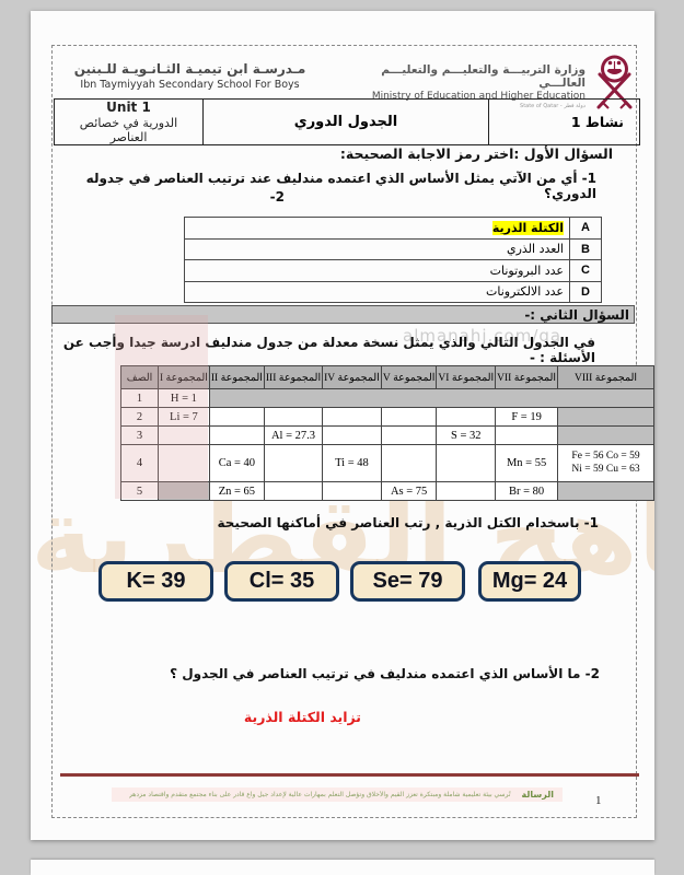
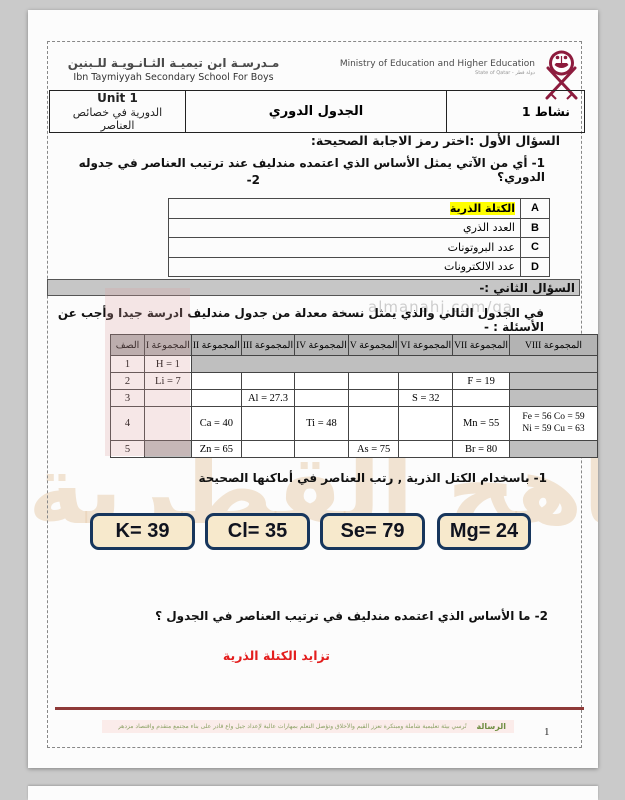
  almanahj.com/qa
  مـدرسـة ابن تيميـة الثـانـويـة للـبنين
  Ibn Taymiyyah Secondary School For Boys
- وزارة التربيـــة والتعليـــم والتعليـــم العالـــي
  Ministry of Education and Higher Education
  نشاط 1	الجدول الدوري	Unit 1 الدورية في خصائص العناصر
  السؤال الأول :اختر رمز الاجابة الصحيحة:
  1- أي من الآتي يمثل الأساس الذي اعتمده مندليف عند ترتيب العناصر في جدوله الدوري؟
  2-
  A	الكتلة الذرية
  B	العدد الذري
  C	عدد البروتونات
  D	عدد الالكترونات
  السؤال الثاني :-
  في الجدول التالي والذي يمثل نسخة معدلة من جدول مندليف ادرسة جيدا وأجب عن الأسئلة : -
  الصف	المجموعة I	المجموعة II	المجموعة III	المجموعة IV	المجموعة V	المجموعة VI	المجموعة VII	المجموعة VIII
  1	H = 1
  2	Li = 7						F = 19
  3			Al = 27.3			S = 32
  4		Ca = 40		Ti = 48			Mn = 55	Fe = 56 Co = 59Ni = 59 Cu = 63
  5		Zn = 65			As = 75		Br = 80
  1- باسخدام الكتل الذرية , رتب العناصر في أماكنها الصحيحة
  K= 39
  Cl= 35
  Se= 79
  Mg= 24
  2- ما الأساس الذي اعتمده مندليف في ترتيب العناصر في الجدول ؟
  تزايد الكتلة الذرية
  الرسالة
  1
